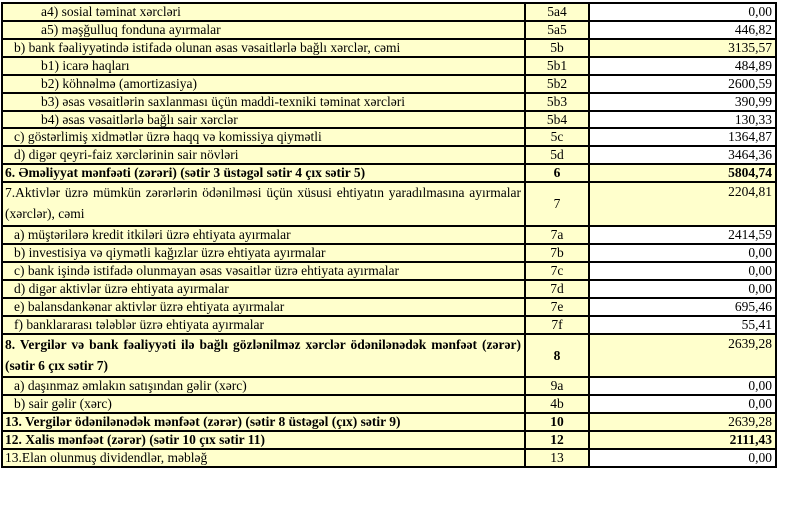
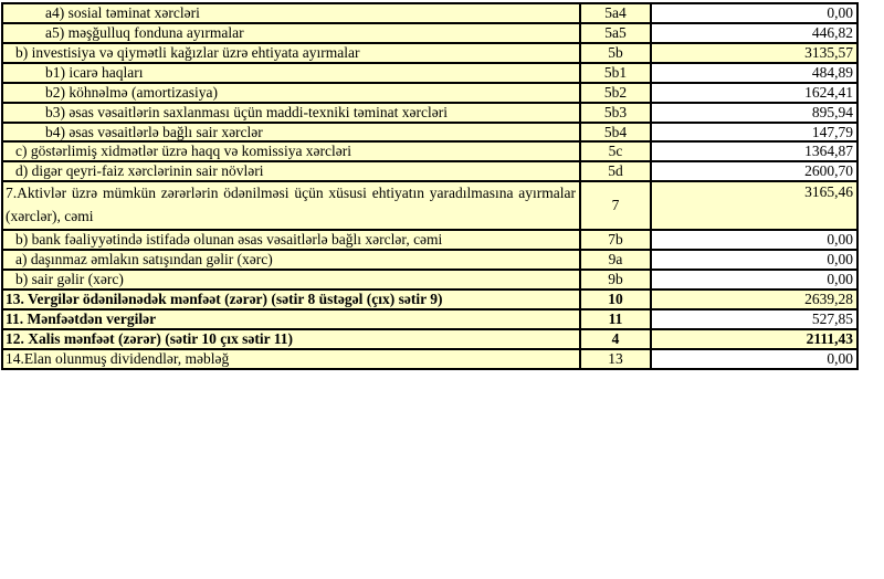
  a4) sosial təminat xərcləri	5a4	0,00
  a5) məşğulluq fonduna ayırmalar	5a5	446,82
- b) bank fəaliyyətində istifadə olunan əsas vəsaitlərlə bağlı xərclər, cəmi	5b	3135,57
+ b) investisiya və qiymətli kağızlar üzrə ehtiyata ayırmalar	5b	3135,57
  b1) icarə haqları	5b1	484,89
- b2) köhnəlmə (amortizasiya)	5b2	2600,59
+ b2) köhnəlmə (amortizasiya)	5b2	1624,41
- b3) əsas vəsaitlərin saxlanması üçün maddi-texniki təminat xərcləri	5b3	390,99
+ b3) əsas vəsaitlərin saxlanması üçün maddi-texniki təminat xərcləri	5b3	895,94
- b4) əsas vəsaitlərlə bağlı sair xərclər	5b4	130,33
+ b4) əsas vəsaitlərlə bağlı sair xərclər	5b4	147,79
- c) göstərlimiş xidmətlər üzrə haqq və komissiya qiymətli	5c	1364,87
+ c) göstərlimiş xidmətlər üzrə haqq və komissiya xərcləri	5c	1364,87
- d) digər qeyri-faiz xərclərinin sair növləri	5d	3464,36
+ d) digər qeyri-faiz xərclərinin sair növləri	5d	2600,70
- 6. Əməliyyat mənfəəti (zərəri) (sətir 3 üstəgəl sətir 4 çıx sətir 5)	6	5804,74
- 7.Aktivlər üzrə mümkün zərərlərin ödənilməsi üçün xüsusi ehtiyatın yaradılmasına ayırmalar (xərclər), cəmi	7	2204,81
+ 7.Aktivlər üzrə mümkün zərərlərin ödənilməsi üçün xüsusi ehtiyatın yaradılmasına ayırmalar (xərclər), cəmi	7	3165,46
- a) müştərilərə kredit itkiləri üzrə ehtiyata ayırmalar	7a	2414,59
- b) investisiya və qiymətli kağızlar üzrə ehtiyata ayırmalar	7b	0,00
+ b) bank fəaliyyətində istifadə olunan əsas vəsaitlərlə bağlı xərclər, cəmi	7b	0,00
- c) bank işində istifadə olunmayan əsas vəsaitlər üzrə ehtiyata ayırmalar	7c	0,00
- d) digər aktivlər üzrə ehtiyata ayırmalar	7d	0,00
- e) balansdankənar aktivlər üzrə ehtiyata ayırmalar	7e	695,46
- f) banklararası tələblər üzrə ehtiyata ayırmalar	7f	55,41
- 8. Vergilər və bank fəaliyyəti ilə bağlı gözlənilməz xərclər ödənilənədək mənfəət (zərər) (sətir 6 çıx sətir 7)	8	2639,28
  a) daşınmaz əmlakın satışından gəlir (xərc)	9a	0,00
- b) sair gəlir (xərc)	4b	0,00
+ b) sair gəlir (xərc)	9b	0,00
  13. Vergilər ödənilənədək mənfəət (zərər) (sətir 8 üstəgəl (çıx) sətir 9)	10	2639,28
+ 11. Mənfəətdən vergilər	11	527,85
- 12. Xalis mənfəət (zərər) (sətir 10 çıx sətir 11)	12	2111,43
+ 12. Xalis mənfəət (zərər) (sətir 10 çıx sətir 11)	4	2111,43
- 13.Elan olunmuş dividendlər, məbləğ	13	0,00
+ 14.Elan olunmuş dividendlər, məbləğ	13	0,00
